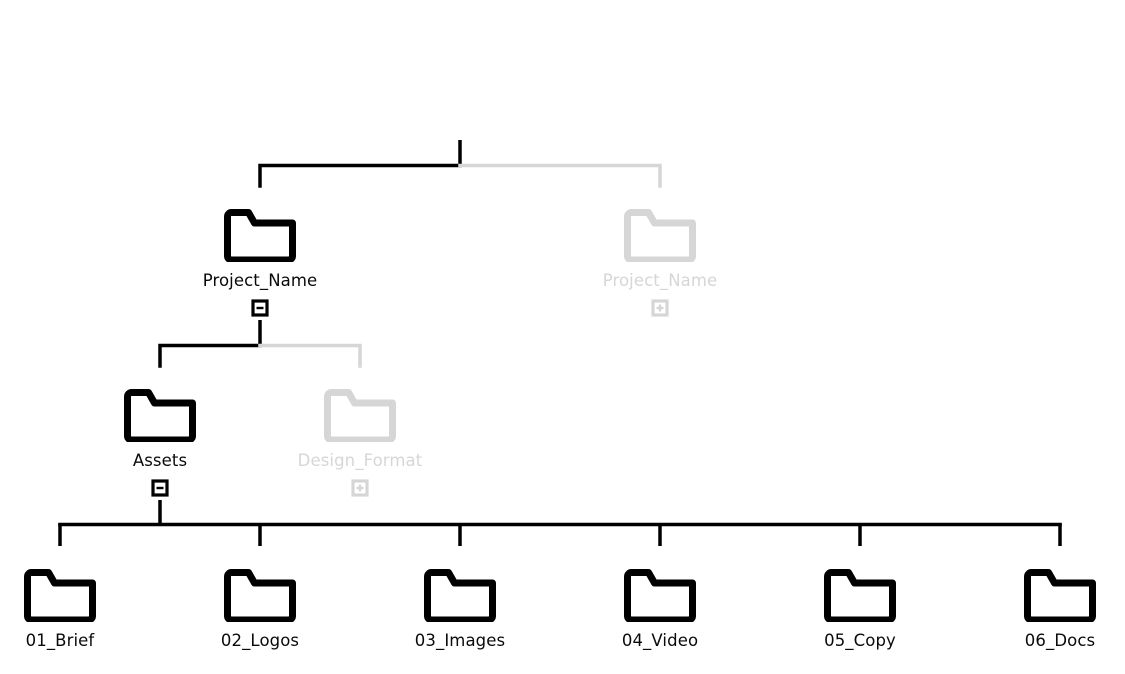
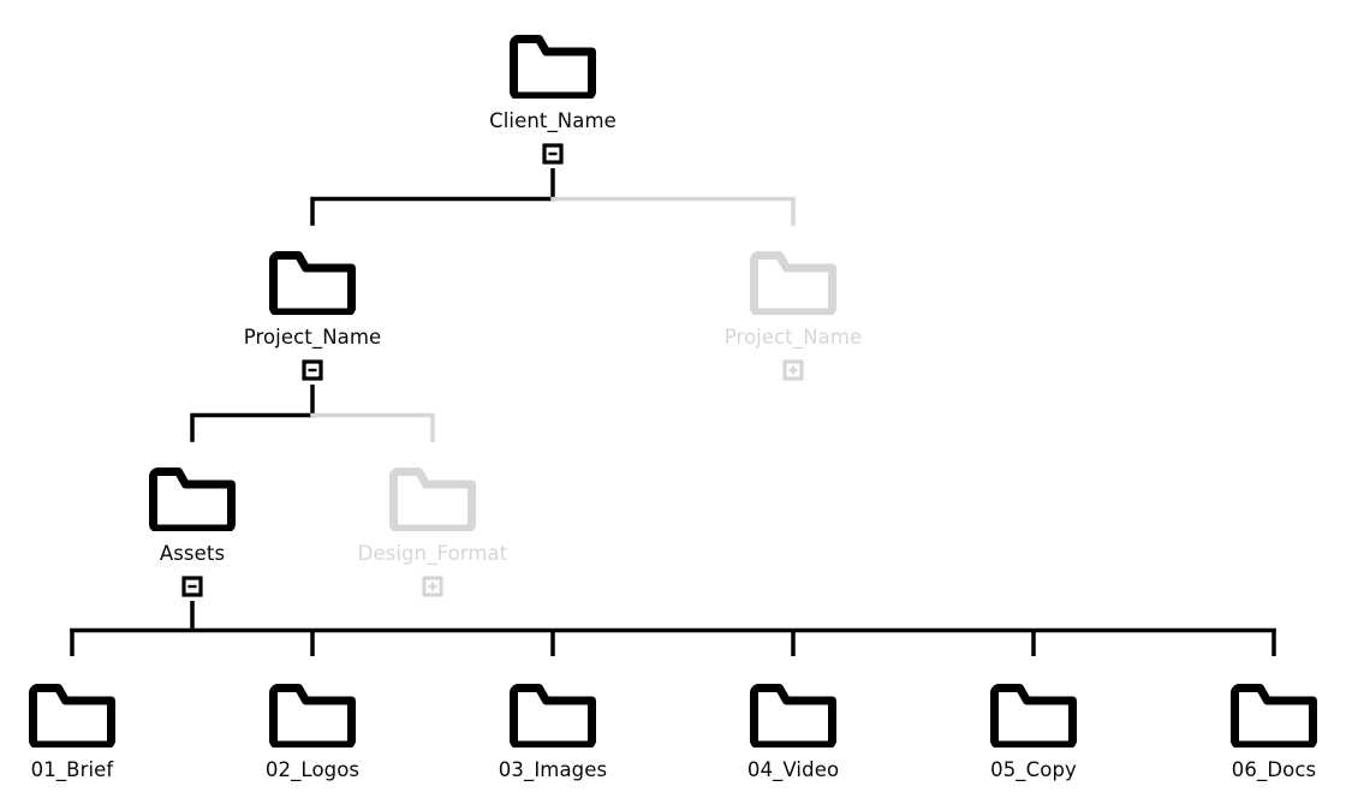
+ Client_Name
  Project_Name
  Project_Name
  Assets
  Design_Format
  01_Brief
  02_Logos
  03_Images
  04_Video
  05_Copy
  06_Docs
